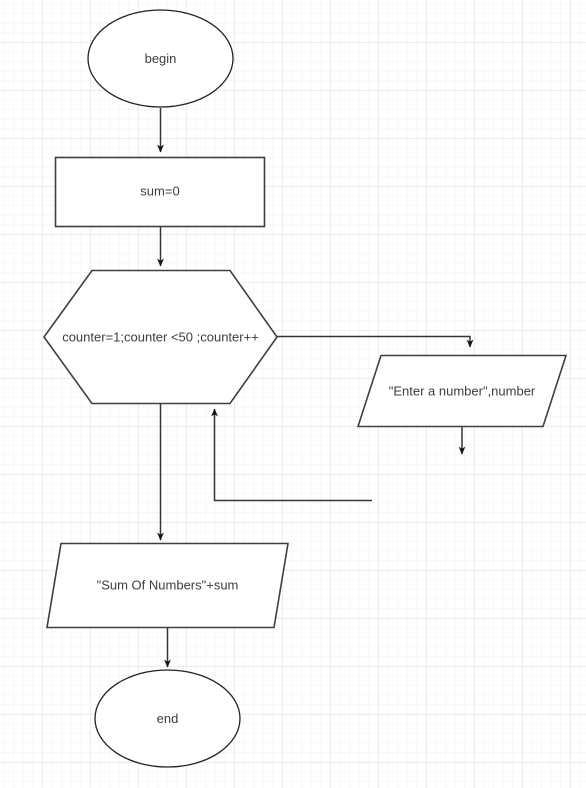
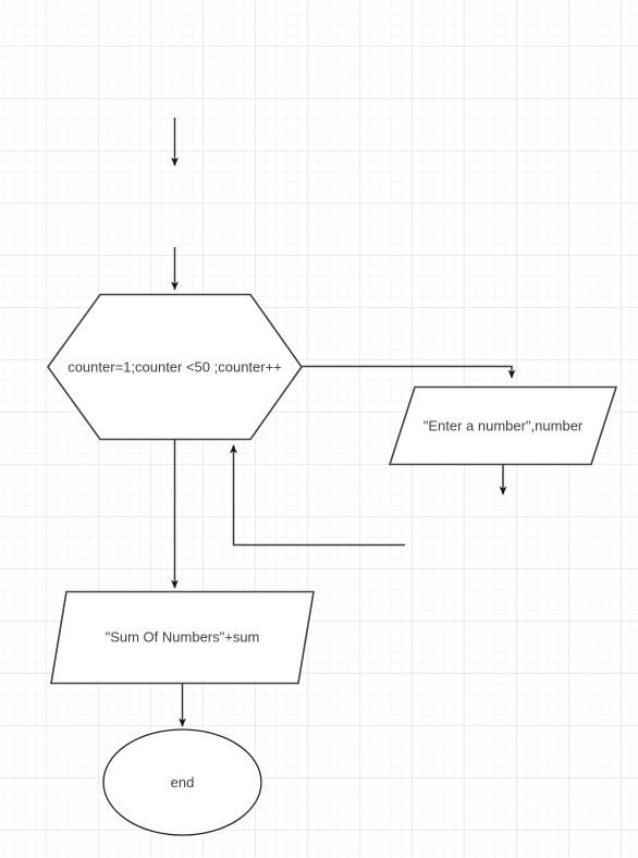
- begin
- sum=0
  counter=1;counter <50 ;counter++
  "Enter a number",number
  "Sum Of Numbers"+sum
  end
